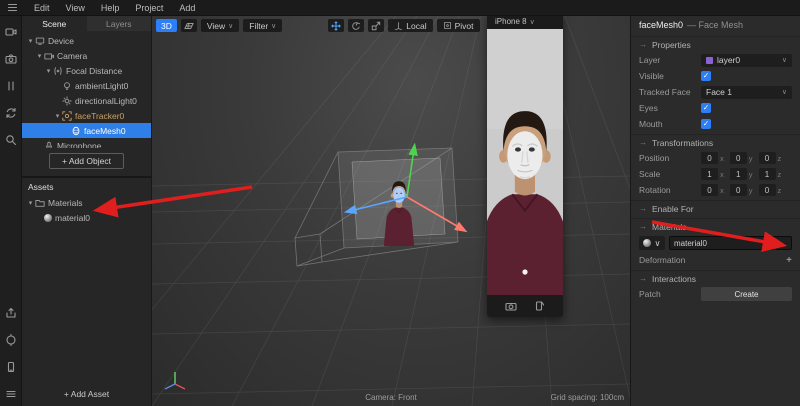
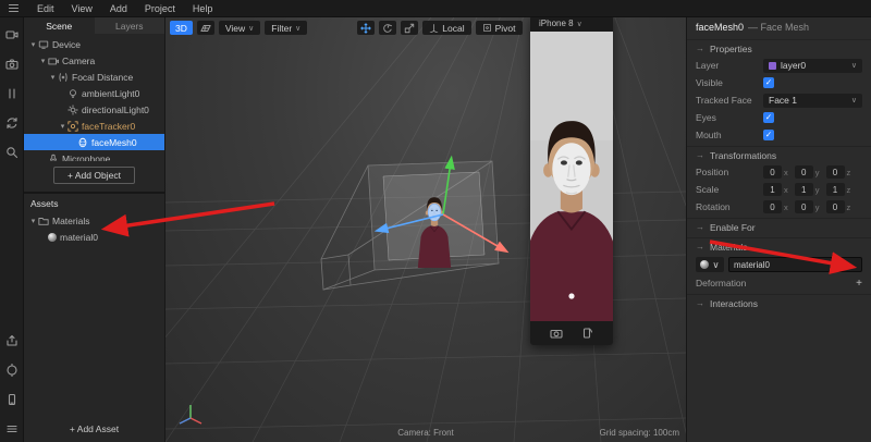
  Edit
  View
- Help
+ Add
  Project
- Add
+ Help
  Scene
  Layers
  Device
  Camera
  Focal Distance
  ambientLight0
  directionalLight0
  faceTracker0
  faceMesh0
  Microphone
  + Add Object
  Assets
  Materials
  material0
  + Add Asset
  3D
  View
  Filter
  Local
  Pivot
  Camera: Front
  Grid spacing: 100cm
  iPhone 8
  faceMesh0
  — Face Mesh
  →
  Properties
  Layer
  layer0
  Visible
  ✓
  Tracked Face
  Face 1
  Eyes
  ✓
  Mouth
  ✓
  →
  Transformations
  Position
  0
  x
  0
  y
  0
  z
  Scale
  1
  x
  1
  y
  1
  z
  Rotation
  0
  x
  0
  y
  0
  z
  →
  Enable For
  →
  ∨
  material0
  Deformation
  +
  →
  Interactions
- Patch
- Create
